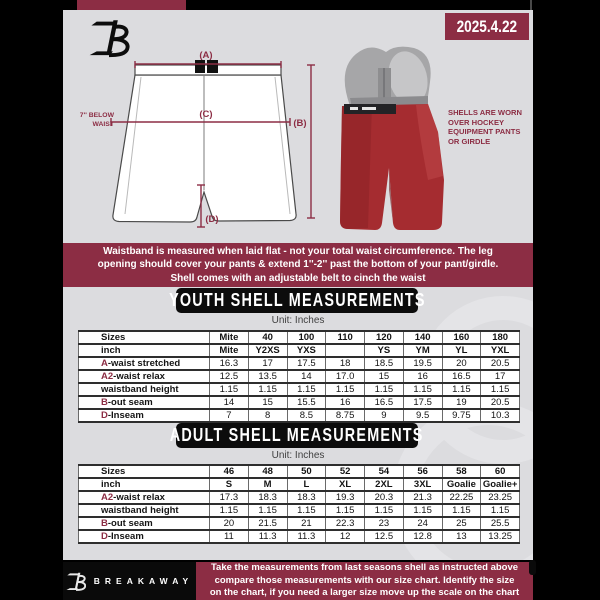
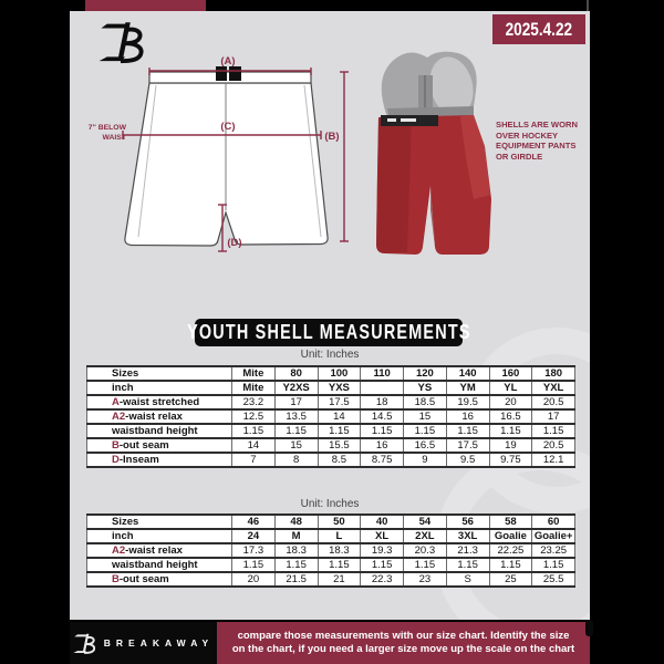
  2025.4.22
  (A)
  (C)
  (B)
  (D)
  SHELLS ARE WORN
  OVER HOCKEY
  EQUIPMENT PANTS
  OR GIRDLE
- Waistband is measured when laid flat - not your total waist circumference. The leg
- opening should cover your pants & extend 1''-2'' past the bottom of your pant/girdle.
- Shell comes with an adjustable belt to cinch the waist
  YOUTH SHELL MEASUREMENTS
  Unit: Inches
- Sizes	Mite	40	100	110	120	140	160	180
+ Sizes	Mite	80	100	110	120	140	160	180
  inch	Mite	Y2XS	YXS		YS	YM	YL	YXL
- A-waist stretched	16.3	17	17.5	18	18.5	19.5	20	20.5
+ A-waist stretched	23.2	17	17.5	18	18.5	19.5	20	20.5
- A2-waist relax	12.5	13.5	14	17.0	15	16	16.5	17
+ A2-waist relax	12.5	13.5	14	14.5	15	16	16.5	17
  waistband height	1.15	1.15	1.15	1.15	1.15	1.15	1.15	1.15
  B-out seam	14	15	15.5	16	16.5	17.5	19	20.5
- D-Inseam	7	8	8.5	8.75	9	9.5	9.75	10.3
+ D-Inseam	7	8	8.5	8.75	9	9.5	9.75	12.1
- ADULT SHELL MEASUREMENTS
  Unit: Inches
- Sizes	46	48	50	52	54	56	58	60
+ Sizes	46	48	50	40	54	56	58	60
- inch	S	M	L	XL	2XL	3XL	Goalie	Goalie+
+ inch	24	M	L	XL	2XL	3XL	Goalie	Goalie+
  A2-waist relax	17.3	18.3	18.3	19.3	20.3	21.3	22.25	23.25
  waistband height	1.15	1.15	1.15	1.15	1.15	1.15	1.15	1.15
- B-out seam	20	21.5	21	22.3	23	24	25	25.5
+ B-out seam	20	21.5	21	22.3	23	S	25	25.5
- D-Inseam	11	11.3	11.3	12	12.5	12.8	13	13.25
  BREAKAWAY
- Take the measurements from last seasons shell as instructed above
  compare those measurements with our size chart. Identify the size
  on the chart, if you need a larger size move up the scale on the chart
